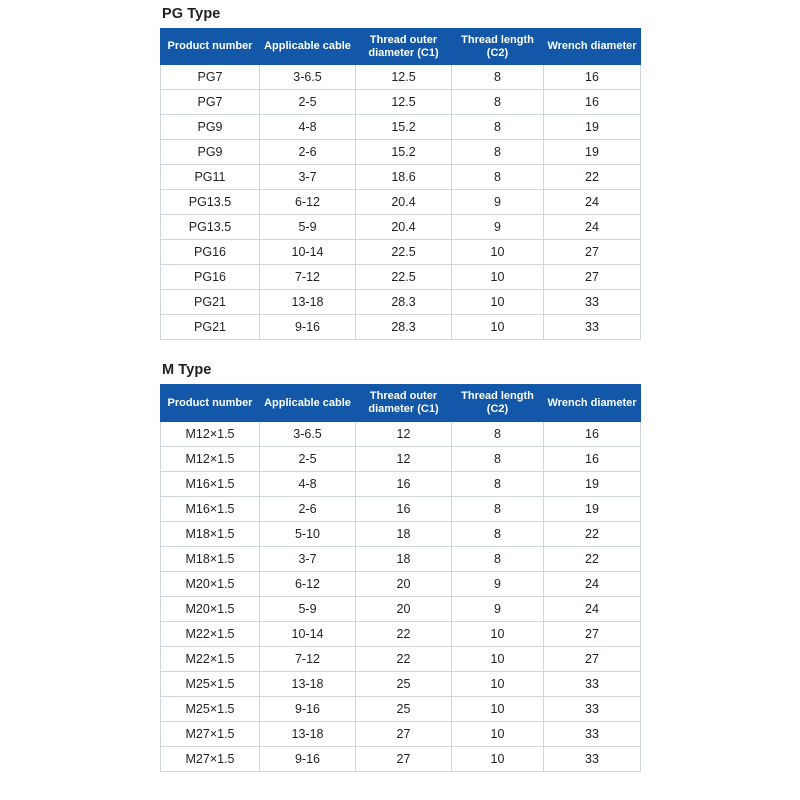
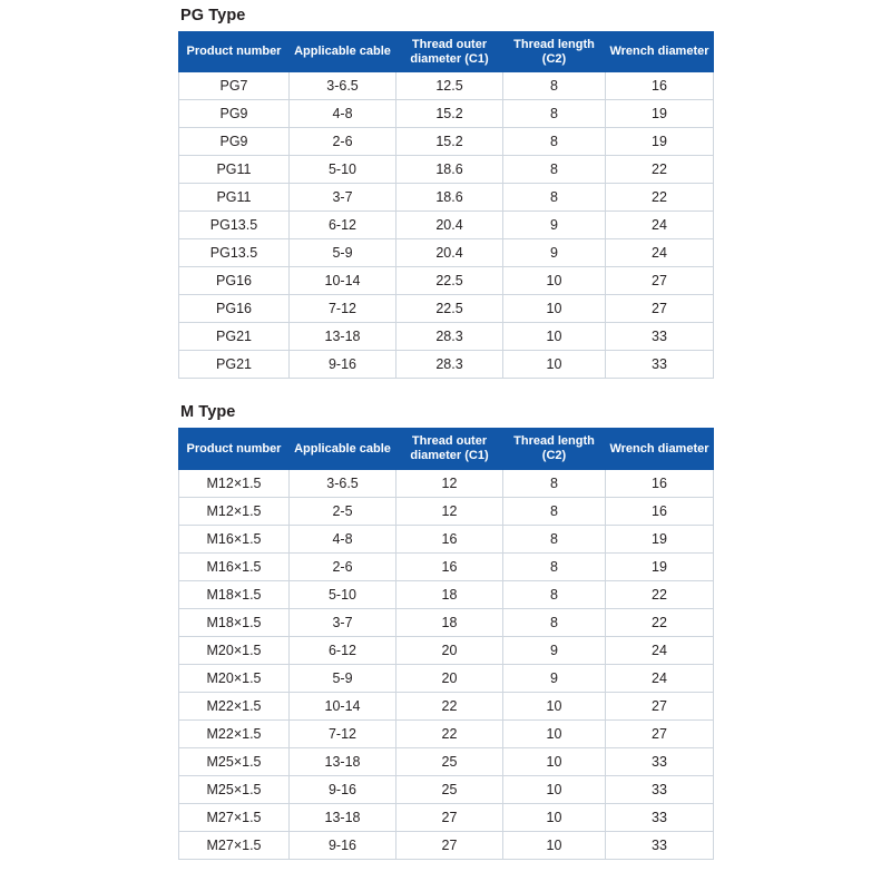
  PG Type
  Product number	Applicable cable	Thread outer diameter (C1)	Thread length (C2)	Wrench diameter
  PG7	3-6.5	12.5	8	16
- PG7	2-5	12.5	8	16
  PG9	4-8	15.2	8	19
  PG9	2-6	15.2	8	19
+ PG11	5-10	18.6	8	22
  PG11	3-7	18.6	8	22
  PG13.5	6-12	20.4	9	24
  PG13.5	5-9	20.4	9	24
  PG16	10-14	22.5	10	27
  PG16	7-12	22.5	10	27
  PG21	13-18	28.3	10	33
  PG21	9-16	28.3	10	33
  M Type
  Product number	Applicable cable	Thread outer diameter (C1)	Thread length (C2)	Wrench diameter
  M12×1.5	3-6.5	12	8	16
  M12×1.5	2-5	12	8	16
  M16×1.5	4-8	16	8	19
  M16×1.5	2-6	16	8	19
  M18×1.5	5-10	18	8	22
  M18×1.5	3-7	18	8	22
  M20×1.5	6-12	20	9	24
  M20×1.5	5-9	20	9	24
  M22×1.5	10-14	22	10	27
  M22×1.5	7-12	22	10	27
  M25×1.5	13-18	25	10	33
  M25×1.5	9-16	25	10	33
  M27×1.5	13-18	27	10	33
  M27×1.5	9-16	27	10	33
